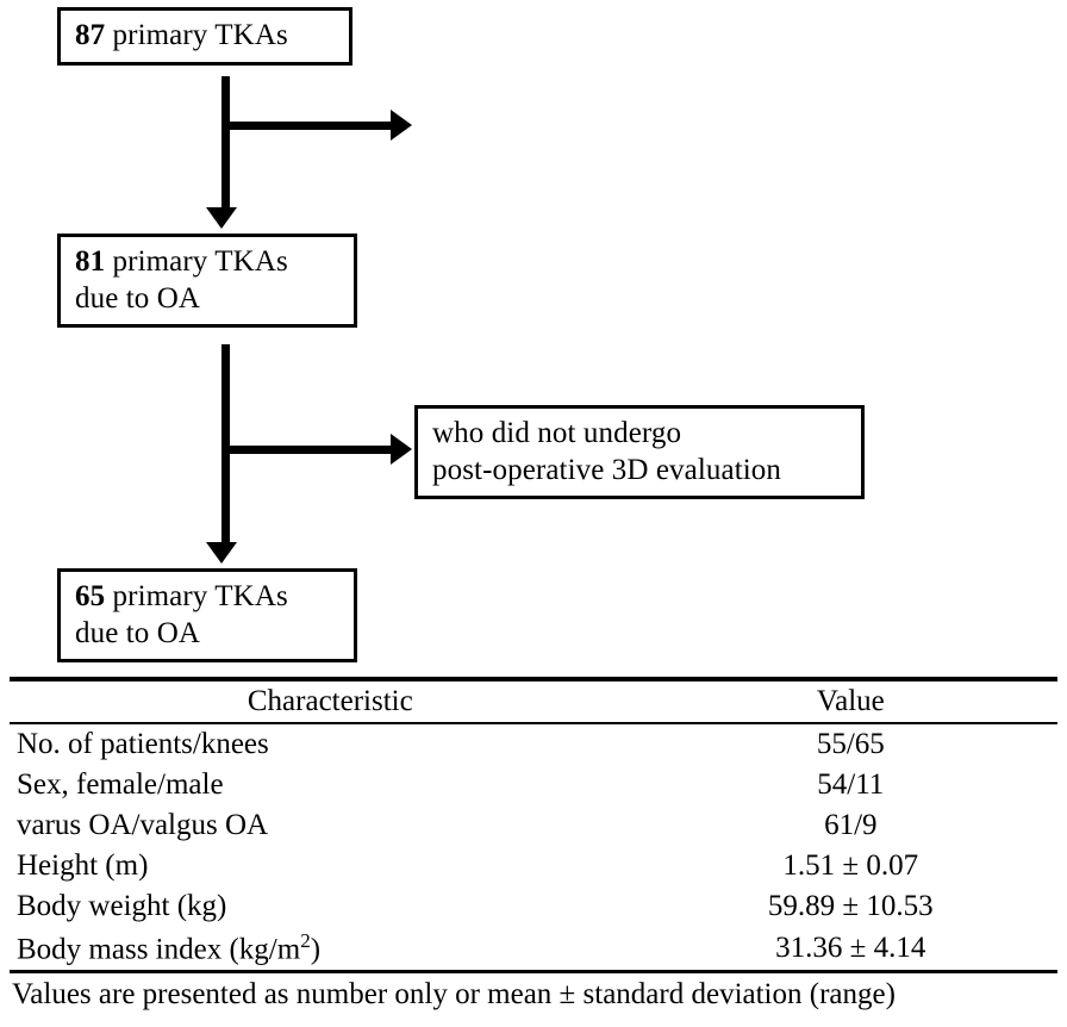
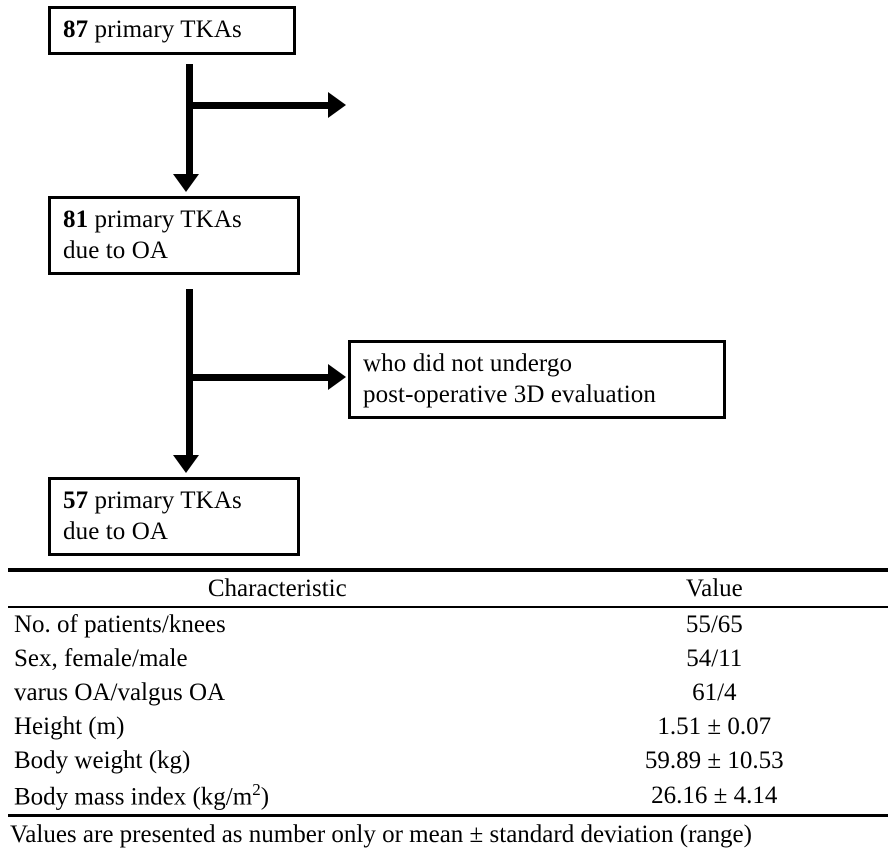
  87 primary TKAs
  81 primary TKAs
  due to OA
  who did not undergo
  post-operative 3D evaluation
- 65 primary TKAs
+ 57 primary TKAs
  due to OA
  Characteristic	Value
  No. of patients/knees	55/65
  Sex, female/male	54/11
- varus OA/valgus OA	61/9
+ varus OA/valgus OA	61/4
  Height (m)	1.51 ± 0.07
  Body weight (kg)	59.89 ± 10.53
- Body mass index (kg/m2)	31.36 ± 4.14
+ Body mass index (kg/m2)	26.16 ± 4.14
  Values are presented as number only or mean ± standard deviation (range)
